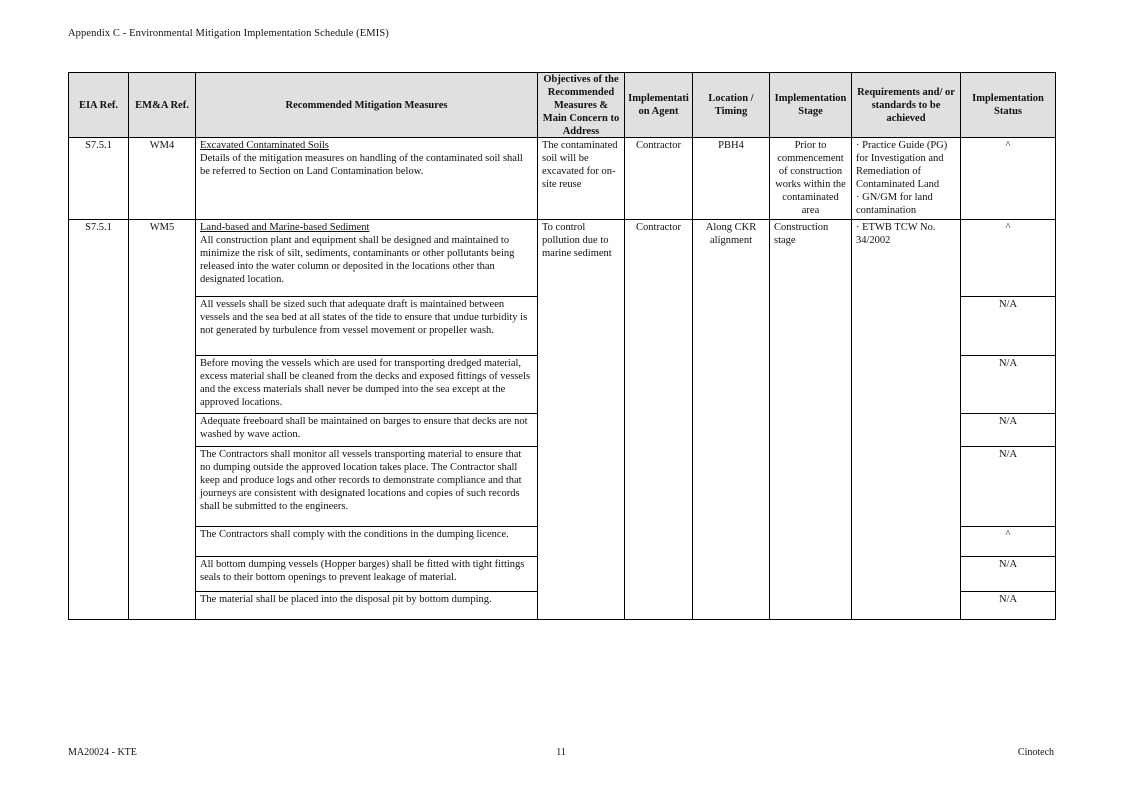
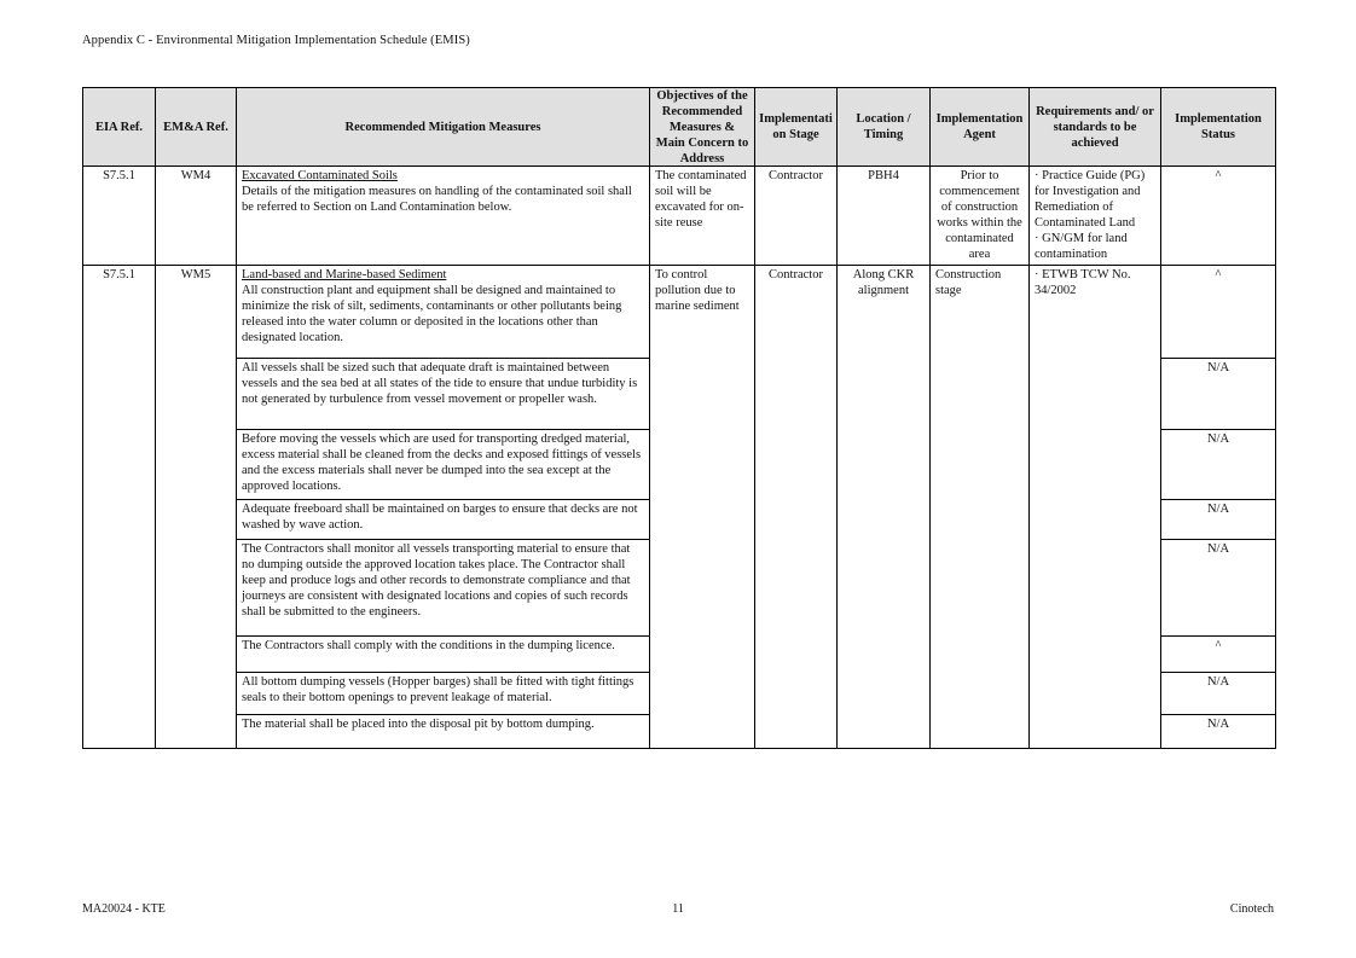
  Appendix C - Environmental Mitigation Implementation Schedule (EMIS)
  EIA Ref.
  EM&A Ref.
  Recommended Mitigation Measures
  Objectives of the Recommended Measures & Main Concern to Address
- Implementation Agent
+ Implementation Stage
  Location / Timing
- Implementation Stage
+ Implementation Agent
  Requirements and/ or standards to be achieved
  Implementation Status
  S7.5.1
  WM4
  Excavated Contaminated Soils
  Details of the mitigation measures on handling of the contaminated soil shall be referred to Section on Land Contamination below.
  The contaminated soil will be excavated for on-site reuse
  Contractor
  PBH4
  Prior to commencement of construction works within the contaminated area
  · Practice Guide (PG) for Investigation and Remediation of Contaminated Land
  · GN/GM for land contamination
  ^
  S7.5.1
  WM5
  To control pollution due to marine sediment
  Contractor
  Along CKR alignment
  Construction stage
  · ETWB TCW No. 34/2002
  Land-based and Marine-based Sediment
  All construction plant and equipment shall be designed and maintained to minimize the risk of silt, sediments, contaminants or other pollutants being released into the water column or deposited in the locations other than designated location.
  ^
  All vessels shall be sized such that adequate draft is maintained between vessels and the sea bed at all states of the tide to ensure that undue turbidity is not generated by turbulence from vessel movement or propeller wash.
  N/A
  Before moving the vessels which are used for transporting dredged material, excess material shall be cleaned from the decks and exposed fittings of vessels and the excess materials shall never be dumped into the sea except at the approved locations.
  N/A
  Adequate freeboard shall be maintained on barges to ensure that decks are not washed by wave action.
  N/A
  The Contractors shall monitor all vessels transporting material to ensure that no dumping outside the approved location takes place. The Contractor shall keep and produce logs and other records to demonstrate compliance and that journeys are consistent with designated locations and copies of such records shall be submitted to the engineers.
  N/A
  The Contractors shall comply with the conditions in the dumping licence.
  ^
  All bottom dumping vessels (Hopper barges) shall be fitted with tight fittings seals to their bottom openings to prevent leakage of material.
  N/A
  The material shall be placed into the disposal pit by bottom dumping.
  N/A
  MA20024 - KTE
  11
  Cinotech
